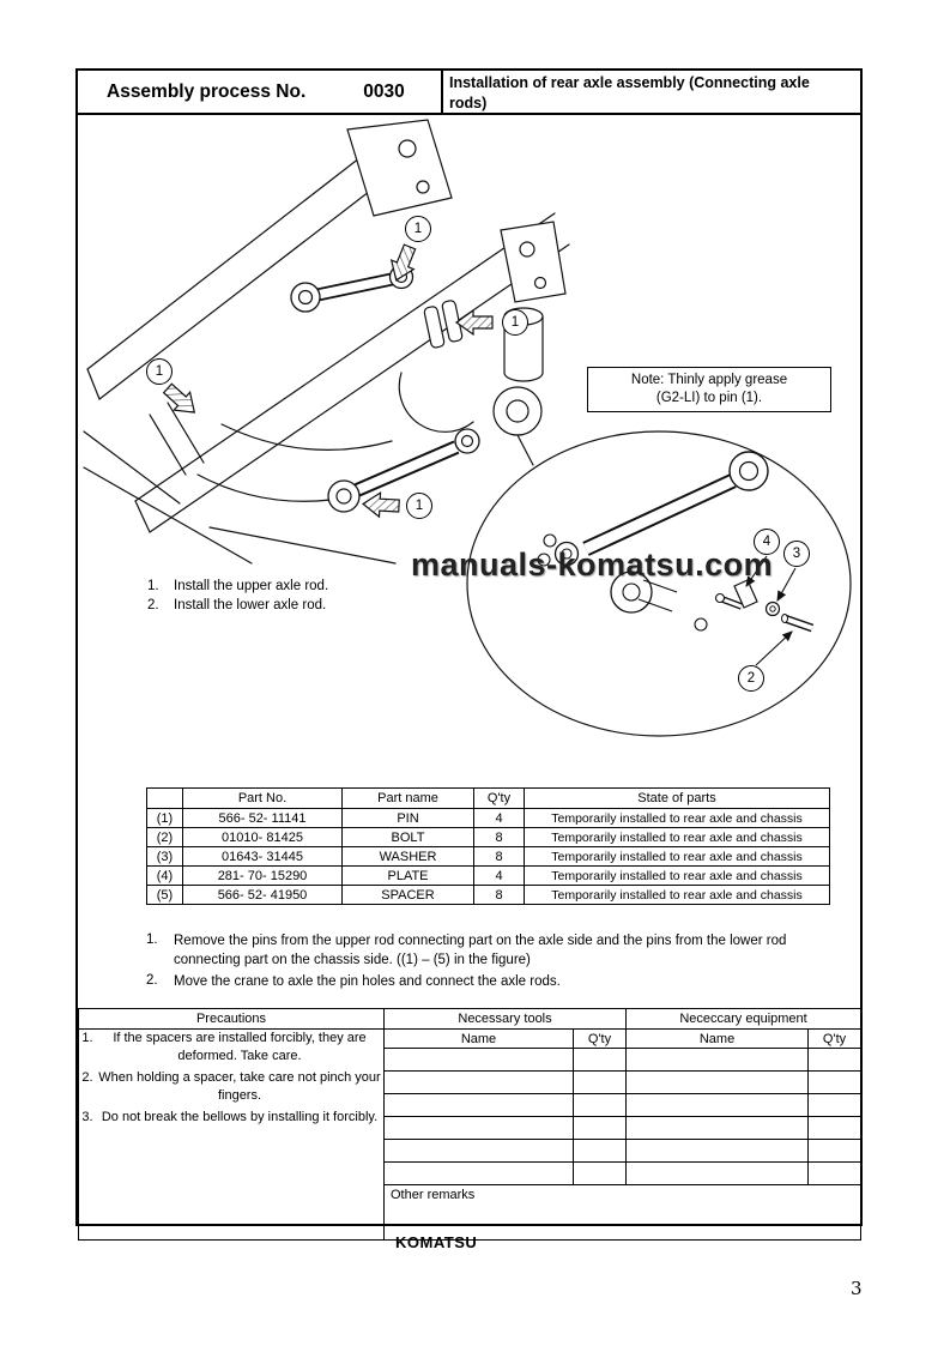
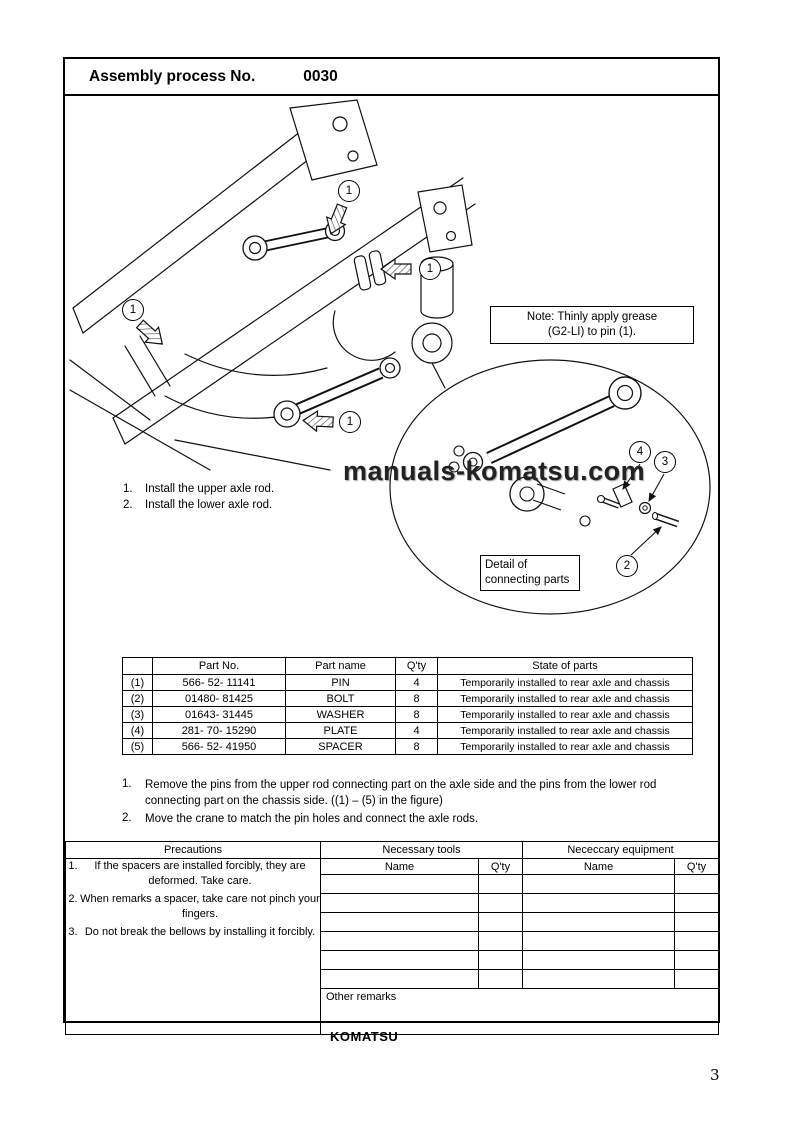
  Assembly process No.
  0030
- Installation of rear axle assembly (Connecting axle rods)
  Note: Thinly apply grease (G2-LI) to pin (1).
  manuals-komatsu.com
  1.
  Install the upper axle rod.
  2.
  Install the lower axle rod.
+ Detail of connecting parts
  1
  1
  1
  1
  4
  3
  2
  	Part No.	Part name	Q'ty	State of parts
  (1)	566- 52- 11141	PIN	4	Temporarily installed to rear axle and chassis
- (2)	01010- 81425	BOLT	8	Temporarily installed to rear axle and chassis
+ (2)	01480- 81425	BOLT	8	Temporarily installed to rear axle and chassis
  (3)	01643- 31445	WASHER	8	Temporarily installed to rear axle and chassis
  (4)	281- 70- 15290	PLATE	4	Temporarily installed to rear axle and chassis
  (5)	566- 52- 41950	SPACER	8	Temporarily installed to rear axle and chassis
  1.
  Remove the pins from the upper rod connecting part on the axle side and the pins from the lower rod connecting part on the chassis side. ((1) – (5) in the figure)
  2.
- Move the crane to axle the pin holes and connect the axle rods.
+ Move the crane to match the pin holes and connect the axle rods.
  Precautions	Necessary tools	Nececcary equipment
- 1. If the spacers are installed forcibly, they are deformed. Take care. 2. When holding a spacer, take care not pinch your fingers. 3. Do not break the bellows by installing it forcibly.	Name	Q'ty	Name	Q'ty
+ 1. If the spacers are installed forcibly, they are deformed. Take care. 2. When remarks a spacer, take care not pinch your fingers. 3. Do not break the bellows by installing it forcibly.	Name	Q'ty	Name	Q'ty
  Other remarks
  KOMATSU
  3
